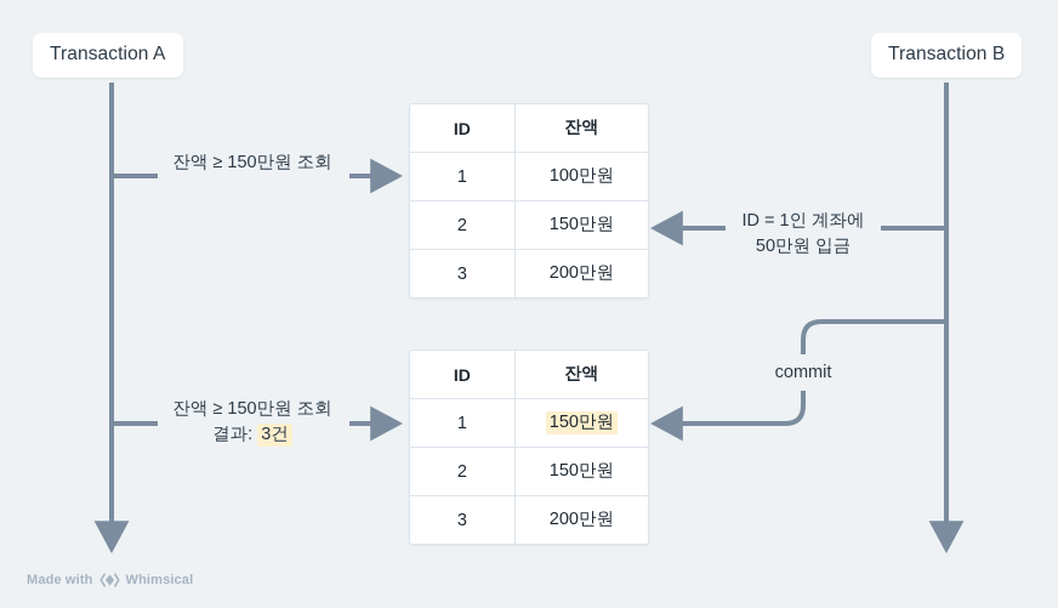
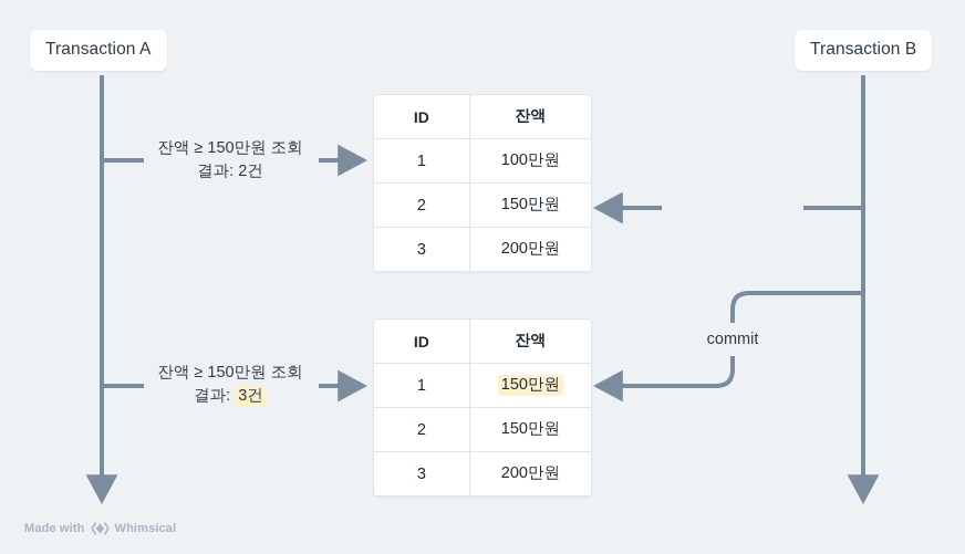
  Transaction A
  Transaction B
  ID	잔액
  1	100만원
  2	150만원
  3	200만원
  ID	잔액
  1	150만원
  2	150만원
  3	200만원
  잔액 ≥ 150만원 조회
+ 결과: 2건
  잔액 ≥ 150만원 조회
  결과: 3건
- ID = 1인 계좌에
- 50만원 입금
  commit
  Made with
  Whimsical
